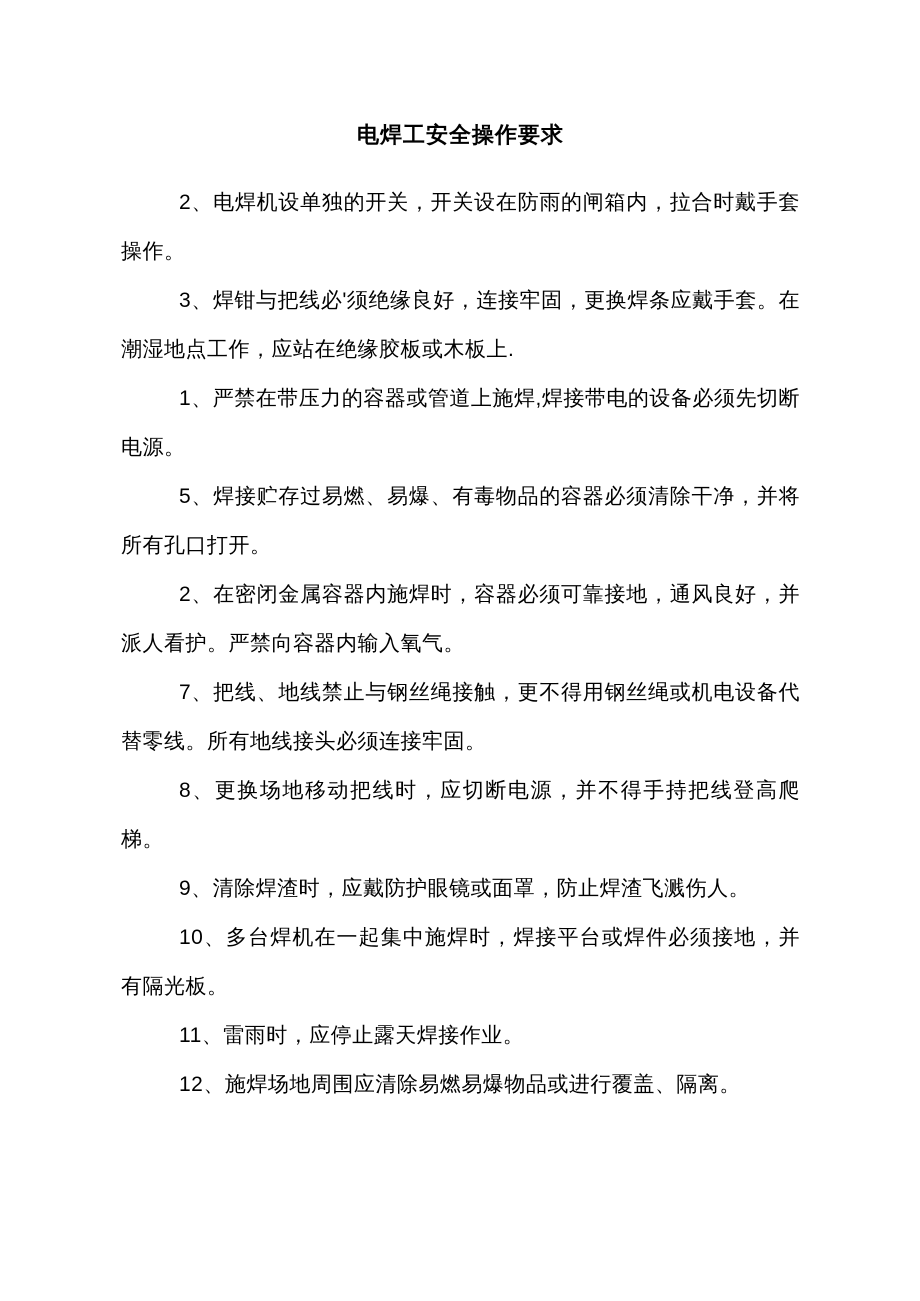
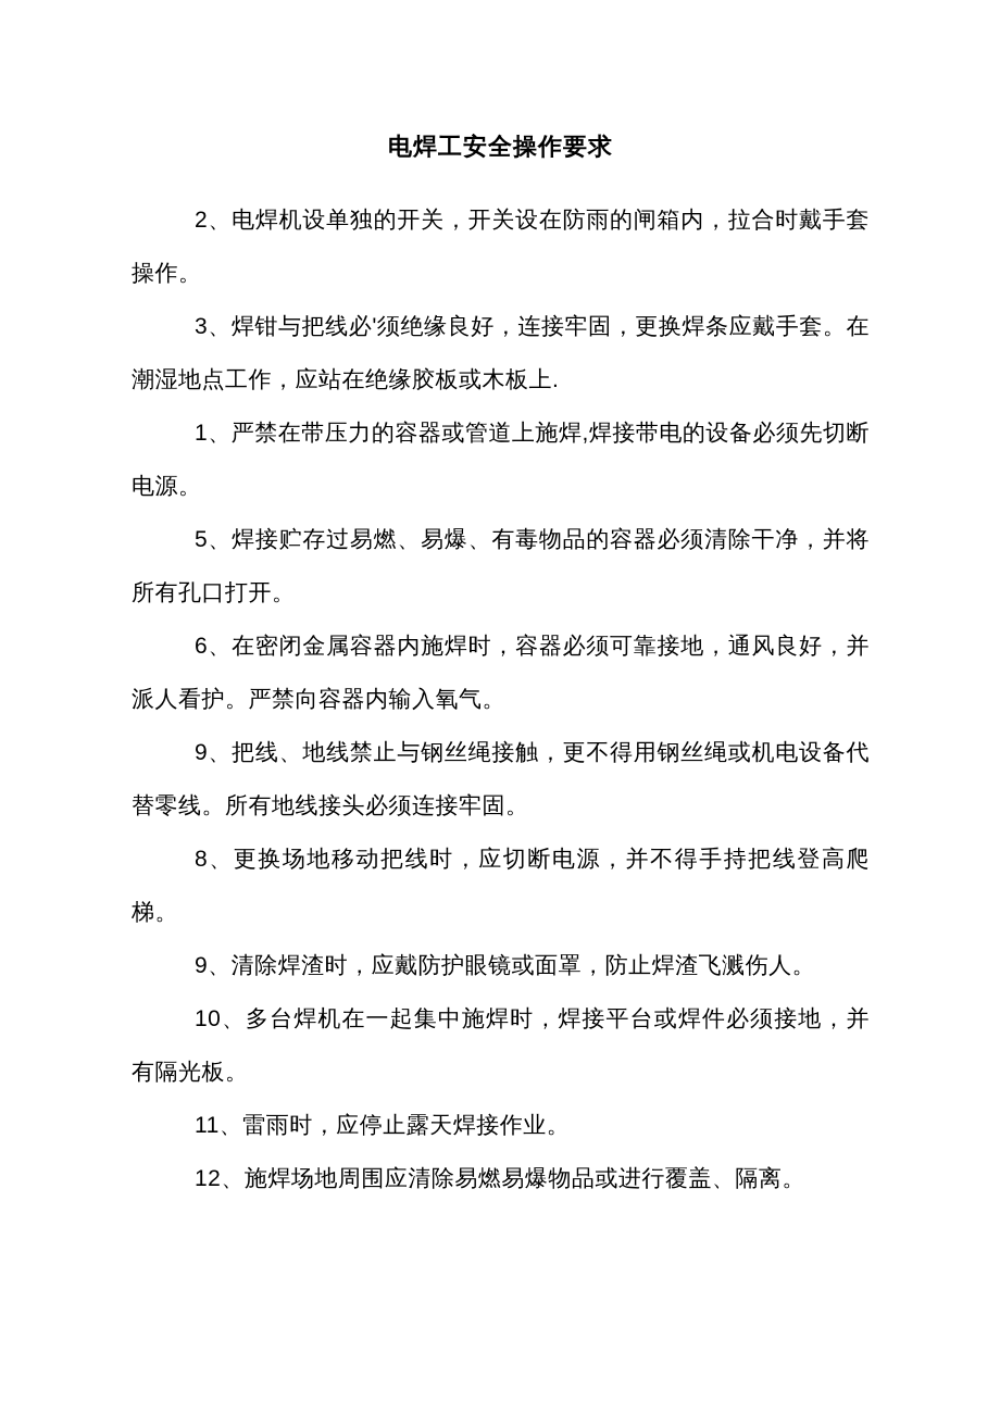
  电焊工安全操作要求
  2、电焊机设单独的开关，开关设在防雨的闸箱内，拉合时戴手套操作。
  3、焊钳与把线必'须绝缘良好，连接牢固，更换焊条应戴手套。在潮湿地点工作，应站在绝缘胶板或木板上.
  1、严禁在带压力的容器或管道上施焊,焊接带电的设备必须先切断电源。
  5、焊接贮存过易燃、易爆、有毒物品的容器必须清除干净，并将所有孔口打开。
- 2、在密闭金属容器内施焊时，容器必须可靠接地，通风良好，并派人看护。严禁向容器内输入氧气。
+ 6、在密闭金属容器内施焊时，容器必须可靠接地，通风良好，并派人看护。严禁向容器内输入氧气。
- 7、把线、地线禁止与钢丝绳接触，更不得用钢丝绳或机电设备代替零线。所有地线接头必须连接牢固。
+ 9、把线、地线禁止与钢丝绳接触，更不得用钢丝绳或机电设备代替零线。所有地线接头必须连接牢固。
  8、更换场地移动把线时，应切断电源，并不得手持把线登高爬梯。
  9、清除焊渣时，应戴防护眼镜或面罩，防止焊渣飞溅伤人。
  10、多台焊机在一起集中施焊时，焊接平台或焊件必须接地，并有隔光板。
  11、雷雨时，应停止露天焊接作业。
  12、施焊场地周围应清除易燃易爆物品或进行覆盖、隔离。
